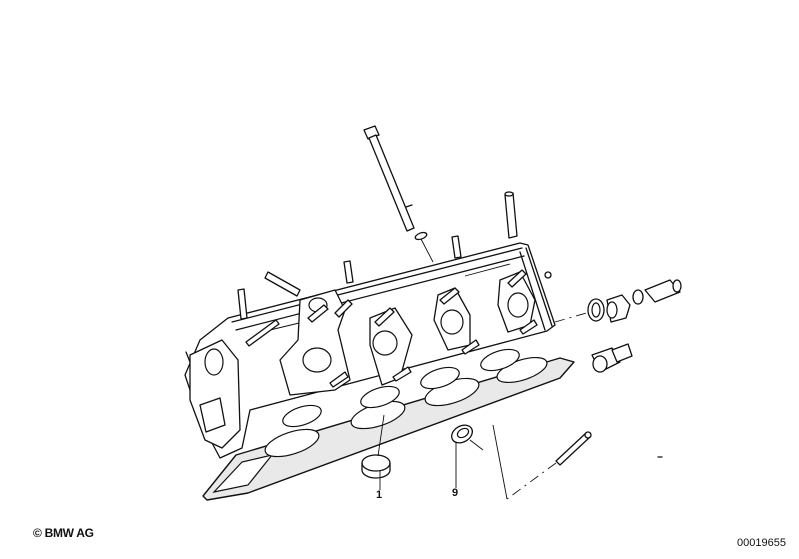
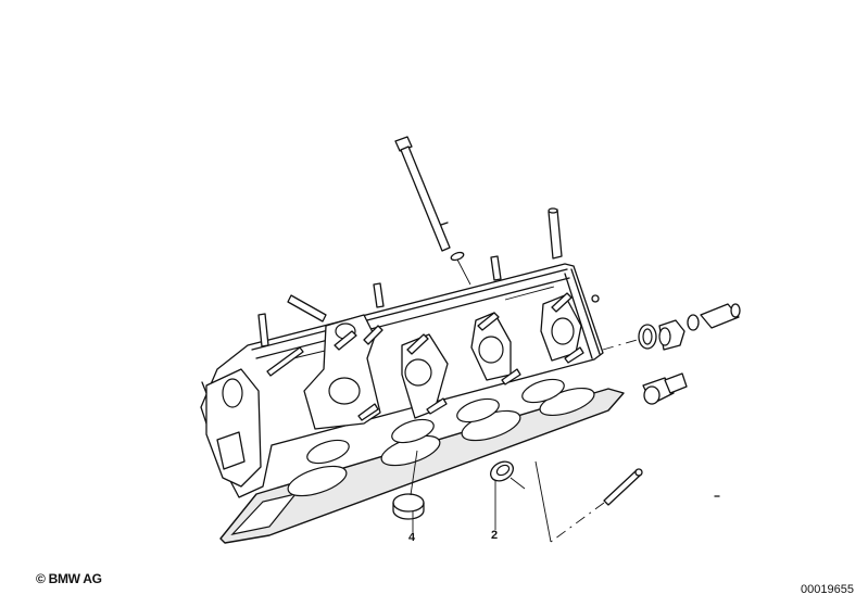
- 1
+ 4
- 9
+ 2
  © BMW AG
  00019655
